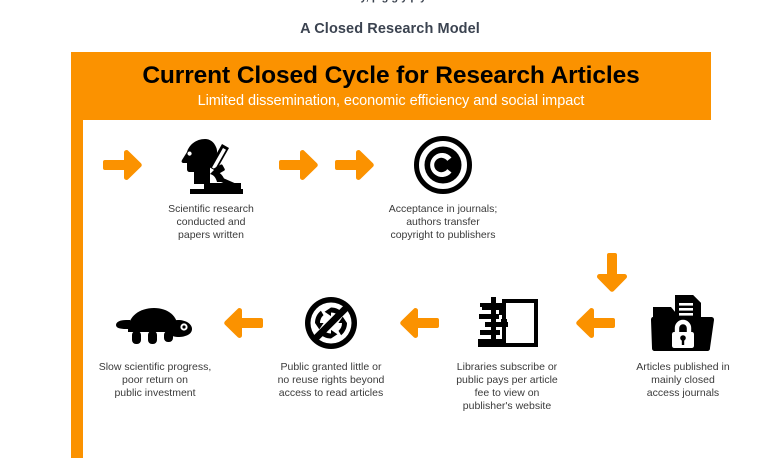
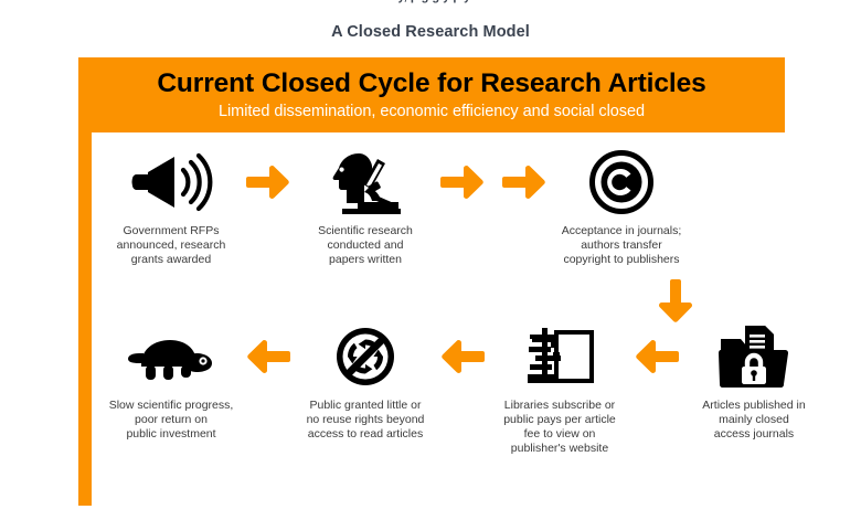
  A Closed Research Model
  Current Closed Cycle for Research Articles
- Limited dissemination, economic efficiency and social impact
+ Limited dissemination, economic efficiency and social closed
+ Government RFPs
+ announced, research
+ grants awarded
  Scientific research
  conducted and
  papers written
  Acceptance in journals;
  authors transfer
  copyright to publishers
  Slow scientific progress,
  poor return on
  public investment
  Public granted little or
  no reuse rights beyond
  access to read articles
  Libraries subscribe or
  public pays per article
  fee to view on
  publisher's website
  Articles published in
  mainly closed
  access journals
